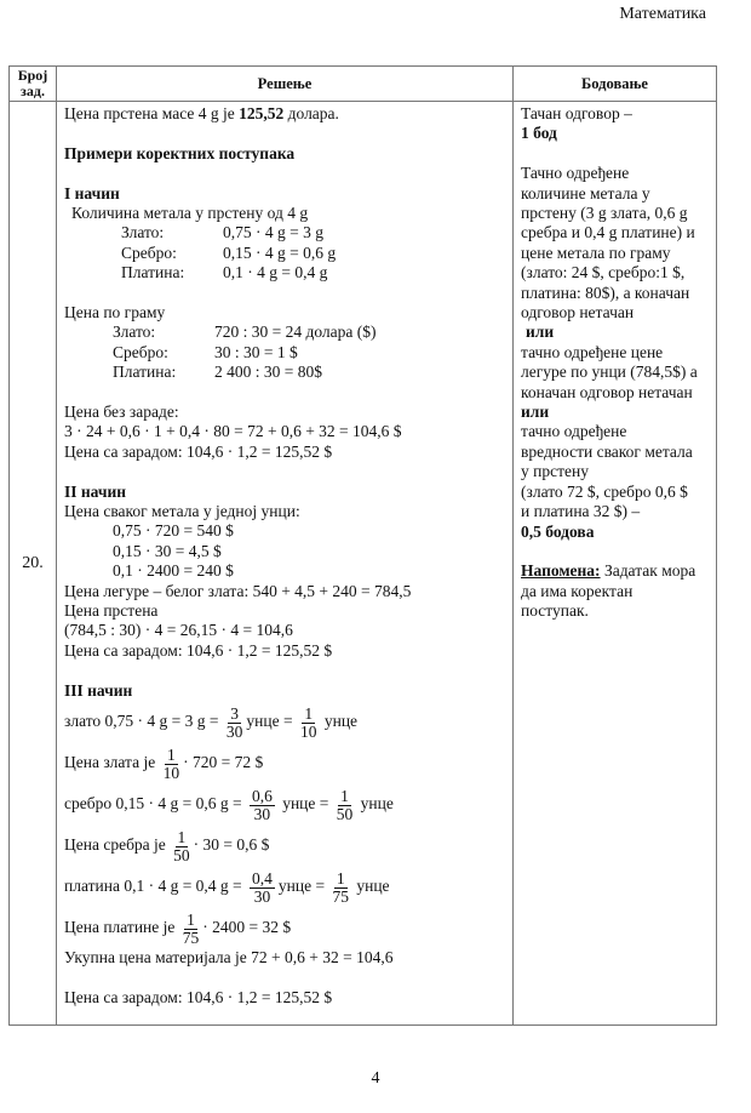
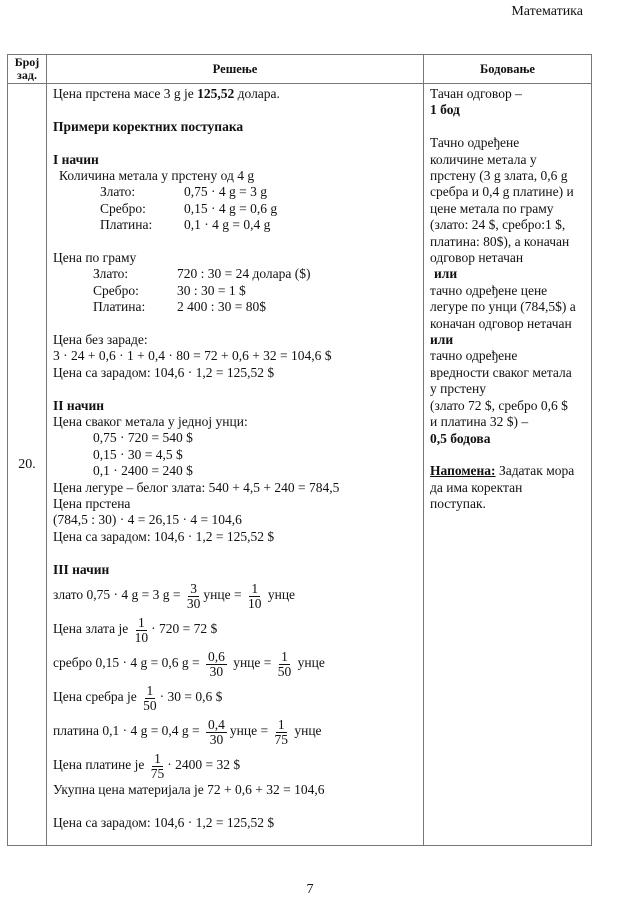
  Математика
  Број зад.	Решење	Бодовање
- 20.	Цена прстена масе 4 g је 125,52 долара. Примери коректних поступака I начин Количина метала у прстену од 4 g Злато: 0,75 · 4 g = 3 g Сребро: 0,15 · 4 g = 0,6 g Платина: 0,1 · 4 g = 0,4 g Цена по граму Злато: 720 : 30 = 24 долара ($) Сребро: 30 : 30 = 1 $ Платина: 2 400 : 30 = 80$ Цена без зараде: 3 · 24 + 0,6 · 1 + 0,4 · 80 = 72 + 0,6 + 32 = 104,6 $ Цена са зарадом: 104,6 · 1,2 = 125,52 $ II начин Цена сваког метала у једној унци: 0,75 · 720 = 540 $ 0,15 · 30 = 4,5 $ 0,1 · 2400 = 240 $ Цена легуре – белог злата: 540 + 4,5 + 240 = 784,5 Цена прстена (784,5 : 30) · 4 = 26,15 · 4 = 104,6 Цена са зарадом: 104,6 · 1,2 = 125,52 $ III начин злато 0,75 · 4 g = 3 g = 330унце = 110 унце Цена злата је 110· 720 = 72 $ сребро 0,15 · 4 g = 0,6 g = 0,630 унце = 150 унце Цена сребра је 150· 30 = 0,6 $ платина 0,1 · 4 g = 0,4 g = 0,430унце = 175 унце Цена платине је 175· 2400 = 32 $ Укупна цена материјала је 72 + 0,6 + 32 = 104,6 Цена са зарадом: 104,6 · 1,2 = 125,52 $	Тачан одговор – 1 бод Тачно одређене количине метала у прстену (3 g злата, 0,6 g сребра и 0,4 g платине) и цене метала по граму (злато: 24 $, сребро:1 $, платина: 80$), а коначан одговор нетачан или тачно одређене цене легуре по унци (784,5$) а коначан одговор нетачан или тачно одређене вредности сваког метала у прстену (злато 72 $, сребро 0,6 $ и платина 32 $) – 0,5 бодова Напомена: Задатак мора да има коректан поступак.
+ 20.	Цена прстена масе 3 g је 125,52 долара. Примери коректних поступака I начин Количина метала у прстену од 4 g Злато: 0,75 · 4 g = 3 g Сребро: 0,15 · 4 g = 0,6 g Платина: 0,1 · 4 g = 0,4 g Цена по граму Злато: 720 : 30 = 24 долара ($) Сребро: 30 : 30 = 1 $ Платина: 2 400 : 30 = 80$ Цена без зараде: 3 · 24 + 0,6 · 1 + 0,4 · 80 = 72 + 0,6 + 32 = 104,6 $ Цена са зарадом: 104,6 · 1,2 = 125,52 $ II начин Цена сваког метала у једној унци: 0,75 · 720 = 540 $ 0,15 · 30 = 4,5 $ 0,1 · 2400 = 240 $ Цена легуре – белог злата: 540 + 4,5 + 240 = 784,5 Цена прстена (784,5 : 30) · 4 = 26,15 · 4 = 104,6 Цена са зарадом: 104,6 · 1,2 = 125,52 $ III начин злато 0,75 · 4 g = 3 g = 330унце = 110 унце Цена злата је 110· 720 = 72 $ сребро 0,15 · 4 g = 0,6 g = 0,630 унце = 150 унце Цена сребра је 150· 30 = 0,6 $ платина 0,1 · 4 g = 0,4 g = 0,430унце = 175 унце Цена платине је 175· 2400 = 32 $ Укупна цена материјала је 72 + 0,6 + 32 = 104,6 Цена са зарадом: 104,6 · 1,2 = 125,52 $	Тачан одговор – 1 бод Тачно одређене количине метала у прстену (3 g злата, 0,6 g сребра и 0,4 g платине) и цене метала по граму (злато: 24 $, сребро:1 $, платина: 80$), а коначан одговор нетачан или тачно одређене цене легуре по унци (784,5$) а коначан одговор нетачан или тачно одређене вредности сваког метала у прстену (злато 72 $, сребро 0,6 $ и платина 32 $) – 0,5 бодова Напомена: Задатак мора да има коректан поступак.
- 4
+ 7
